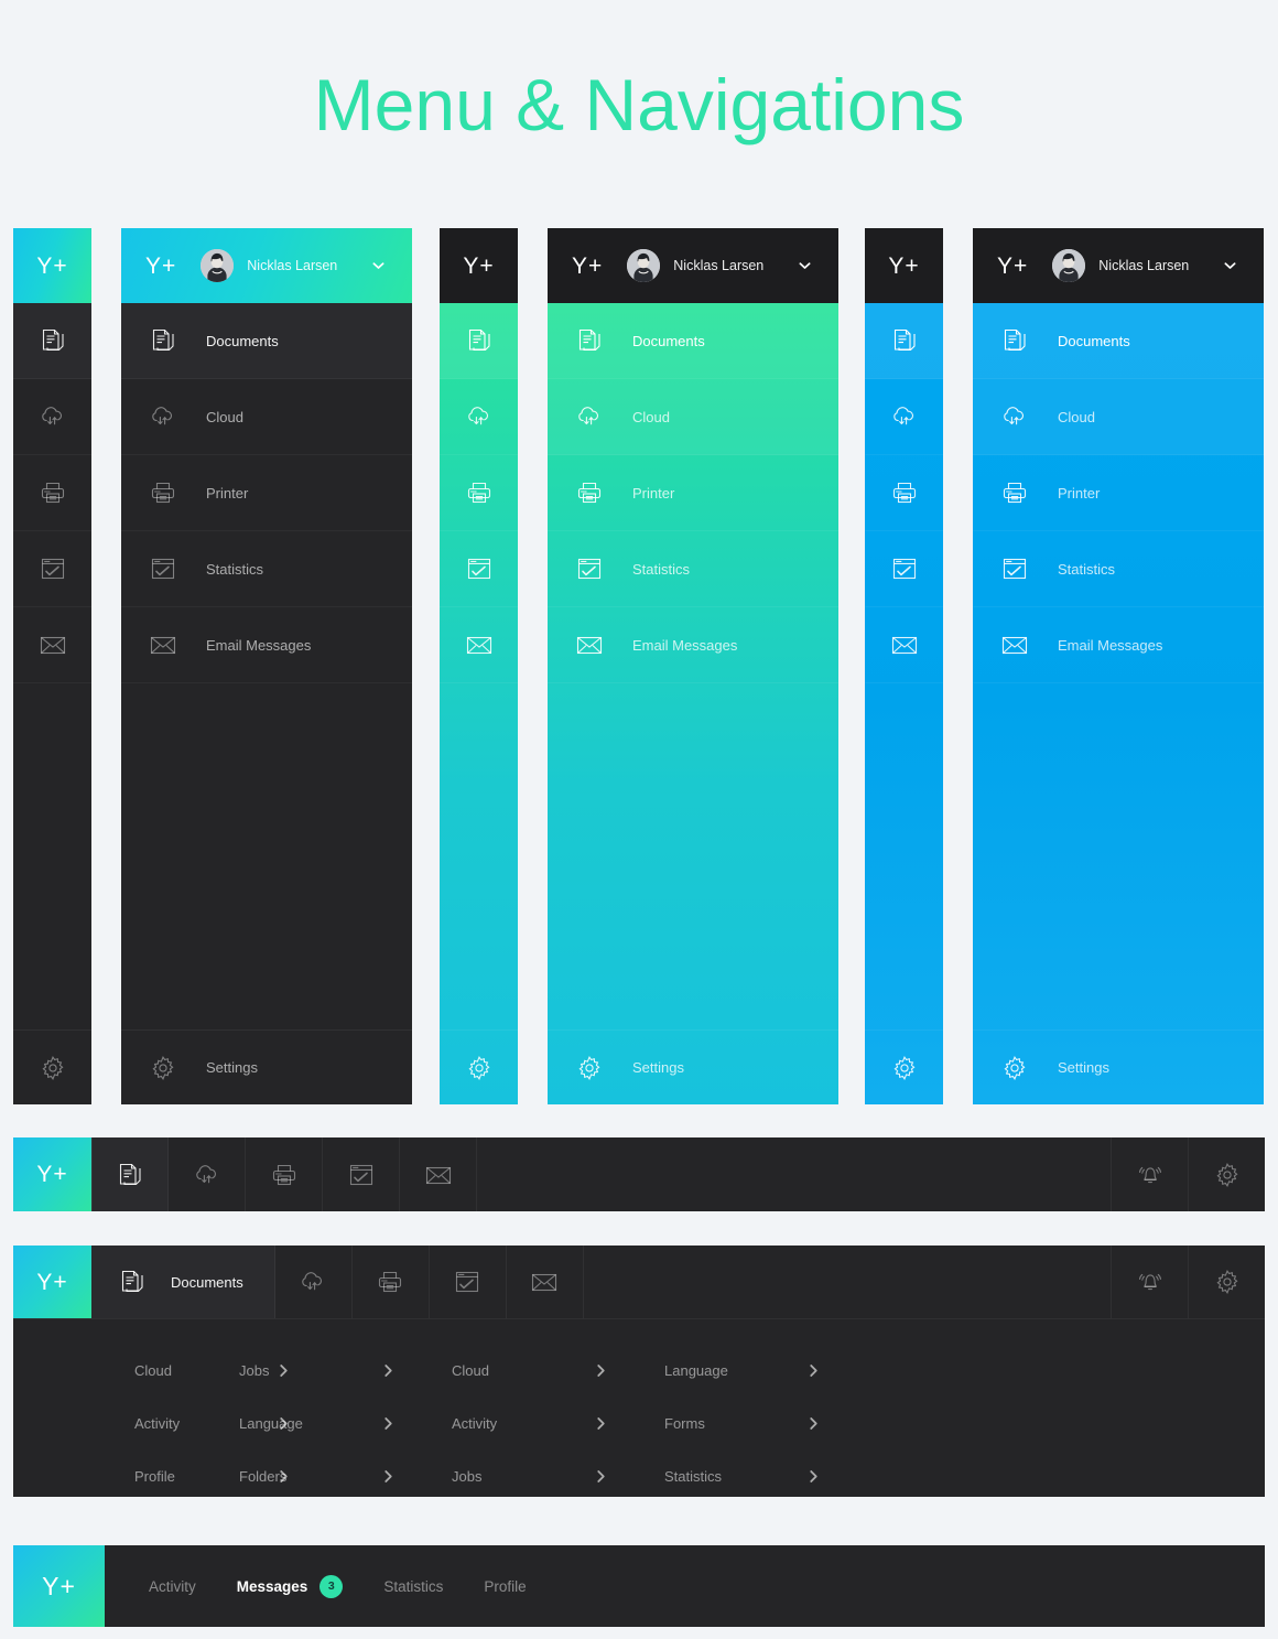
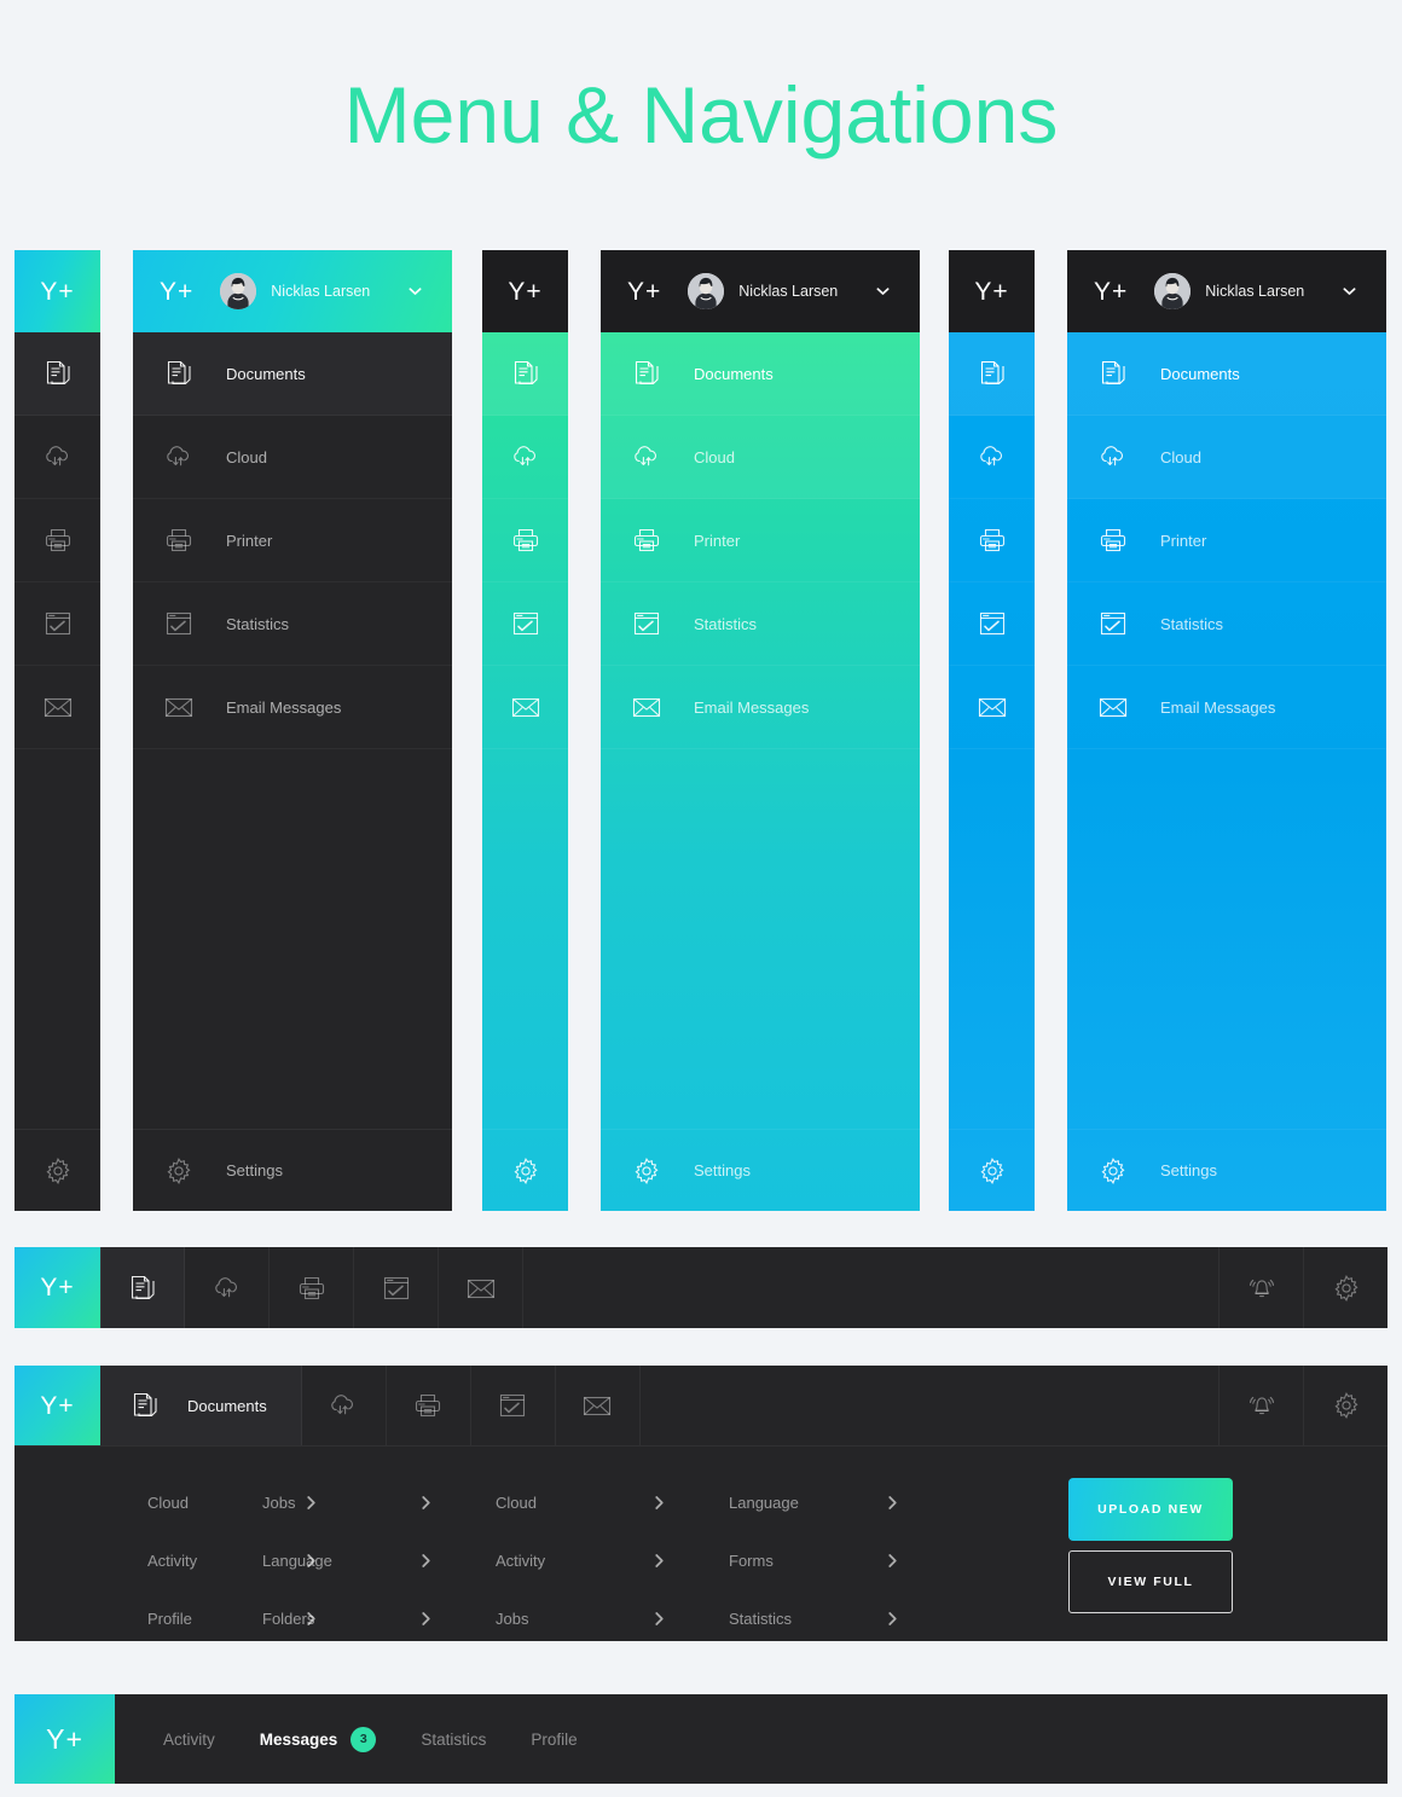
  Menu & Navigations
  Y+
  Y+
  Nicklas Larsen
  Documents
  Cloud
  Printer
  Statistics
  Email Messages
  Settings
  Y+
  Y+
  Nicklas Larsen
  Documents
  Cloud
  Printer
  Statistics
  Email Messages
  Settings
  Y+
  Y+
  Nicklas Larsen
  Documents
  Cloud
  Printer
  Statistics
  Email Messages
  Settings
  Y+
  Y+
  Documents
  Cloud
  Activity
  Profile
  Jobs
  Language
  Folders
  Cloud
  Activity
  Jobs
  Language
  Forms
  Statistics
+ UPLOAD NEW
+ VIEW FULL
  Y+
  Activity
  Messages
  3
  Statistics
  Profile
